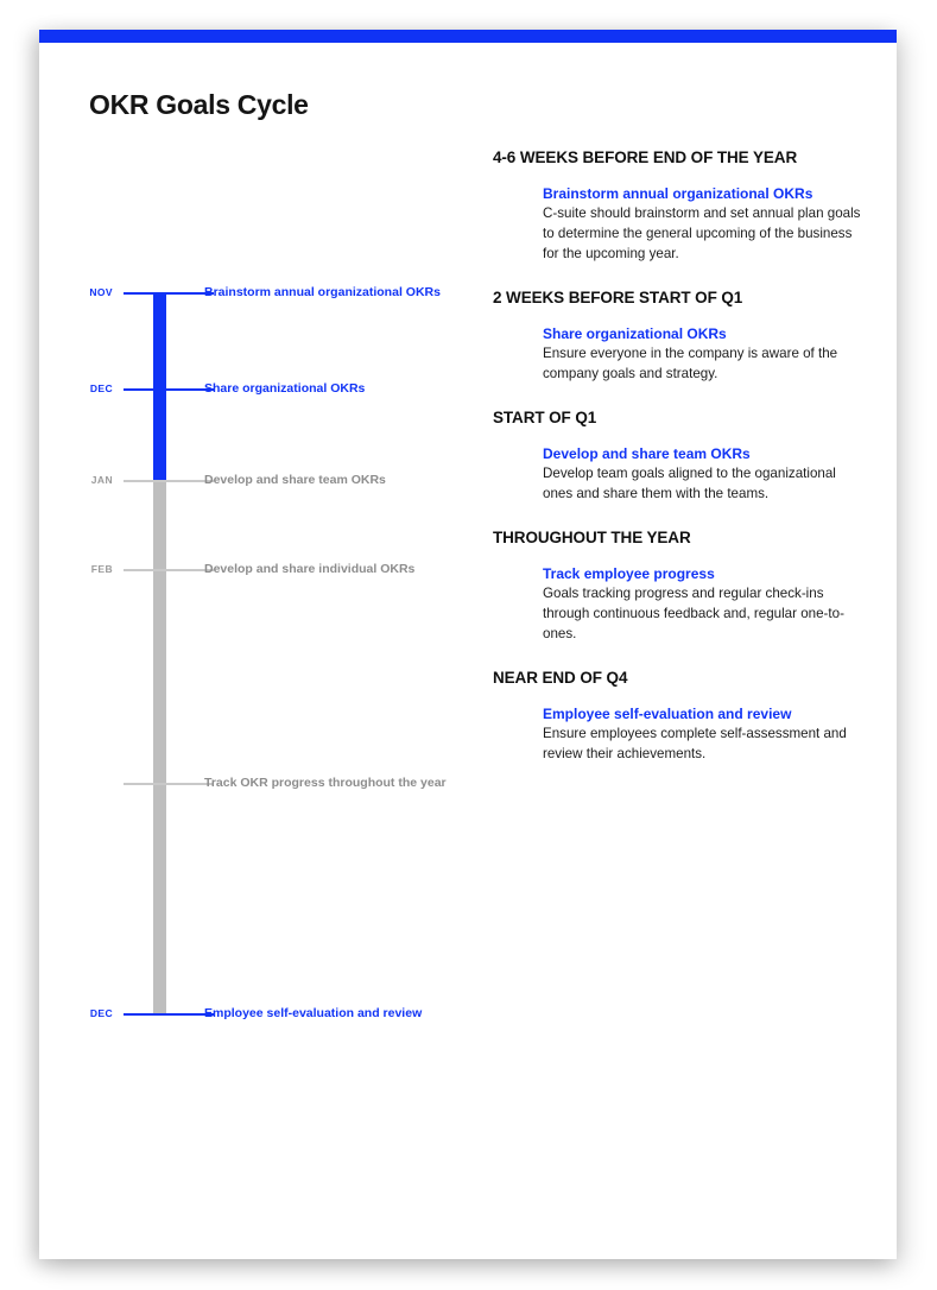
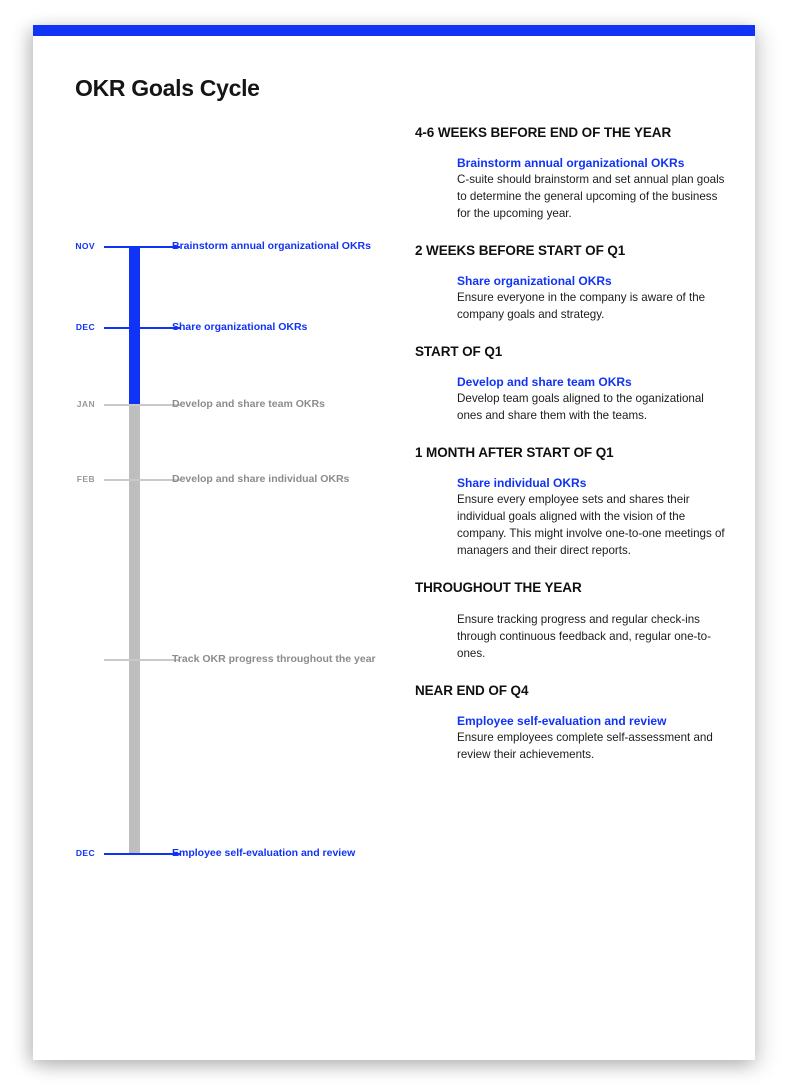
  OKR Goals Cycle
  NOV
  Brainstorm annual organizational OKRs
  DEC
  Share organizational OKRs
  JAN
  Develop and share team OKRs
  FEB
  Develop and share individual OKRs
  Track OKR progress throughout the year
  DEC
  Employee self-evaluation and review
  4-6 WEEKS BEFORE END OF THE YEAR
  Brainstorm annual organizational OKRs
  C-suite should brainstorm and set annual plan goals to determine the general upcoming of the business for the upcoming year.
  2 WEEKS BEFORE START OF Q1
  Share organizational OKRs
  Ensure everyone in the company is aware of the company goals and strategy.
  START OF Q1
  Develop and share team OKRs
  Develop team goals aligned to the oganizational ones and share them with the teams.
+ 1 MONTH AFTER START OF Q1
+ Share individual OKRs
+ Ensure every employee sets and shares their individual goals aligned with the vision of the company. This might involve one-to-one meetings of managers and their direct reports.
  THROUGHOUT THE YEAR
- Track employee progress
- Goals tracking progress and regular check-ins through continuous feedback and, regular one-to-ones.
+ Ensure tracking progress and regular check-ins through continuous feedback and, regular one-to-ones.
  NEAR END OF Q4
  Employee self-evaluation and review
  Ensure employees complete self-assessment and review their achievements.
